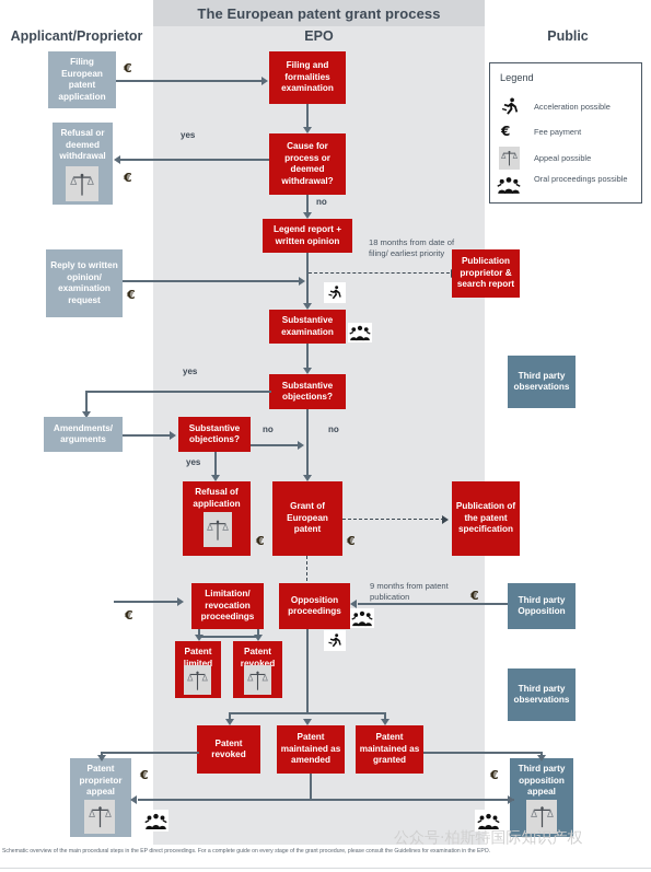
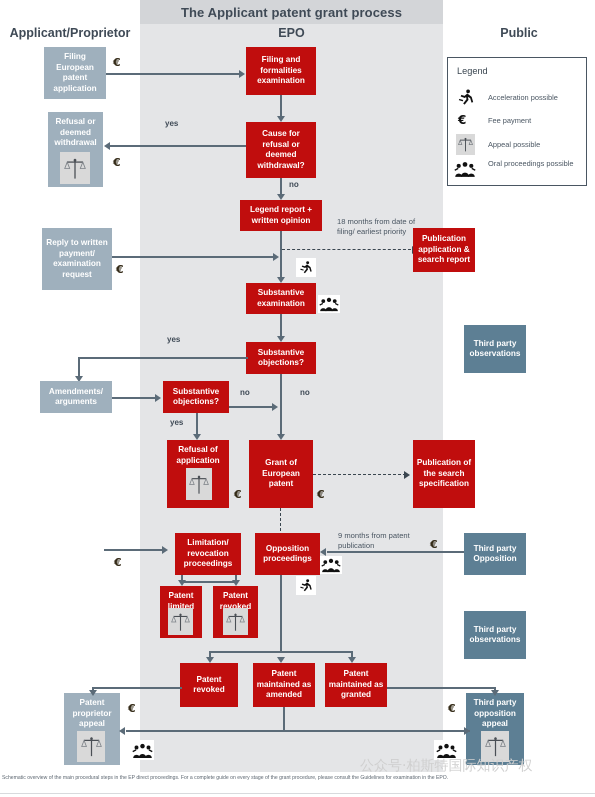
- The European patent grant process
+ The Applicant patent grant process
  Applicant/Proprietor
  EPO
  Public
  Legend
  Acceleration possible
  €
  Fee payment
  Appeal possible
  Oral proceedings possible
  Filing European patent application
  €
  Filing and formalities examination
- Cause for process or deemed withdrawal?
+ Cause for refusal or deemed withdrawal?
  Refusal or deemed withdrawal
  yes
  €
  no
  Legend report + written opinion
  18 months from date of filing/ earliest priority
- Publication proprietor & search report
+ Publication application & search report
- Reply to written opinion/ examination request
+ Reply to written payment/ examination request
  €
  Substantive examination
  Substantive objections?
  Third party observations
  yes
  Amendments/ arguments
  no
  Substantive objections?
  no
  yes
  Refusal of application
  €
  Grant of European patent
  €
- Publication of the patent specification
+ Publication of the search specification
  €
  Limitation/ revocation proceedings
  Opposition proceedings
  Third party Opposition
  9 months from patent publication
  €
  Patent limited
  Patent revoked
  Third party observations
  Patent revoked
  Patent maintained as amended
  Patent maintained as granted
  Patent proprietor appeal
  €
  Third party opposition appeal
  €
  公众号·柏斯特国际知识产权
